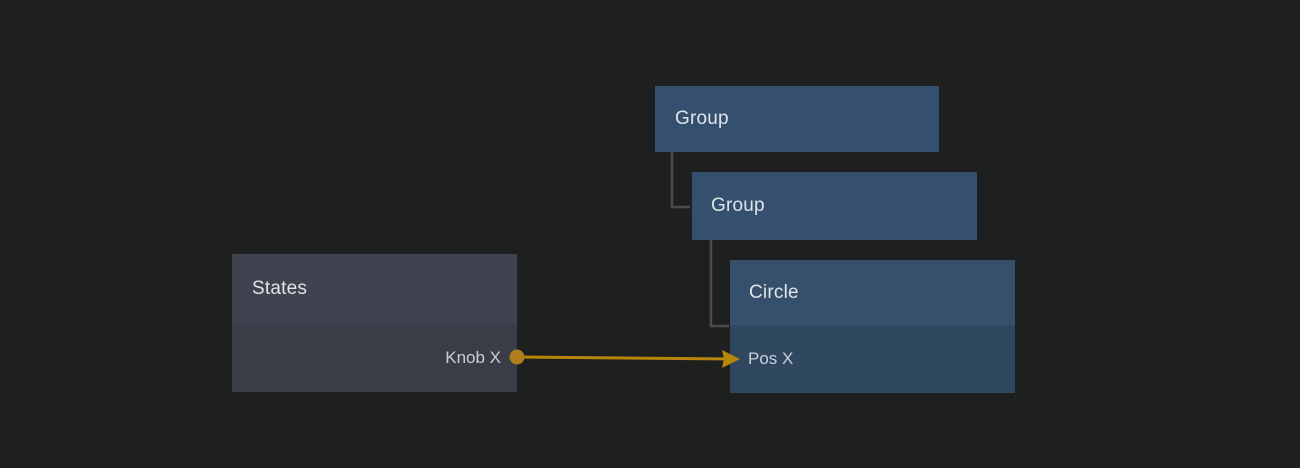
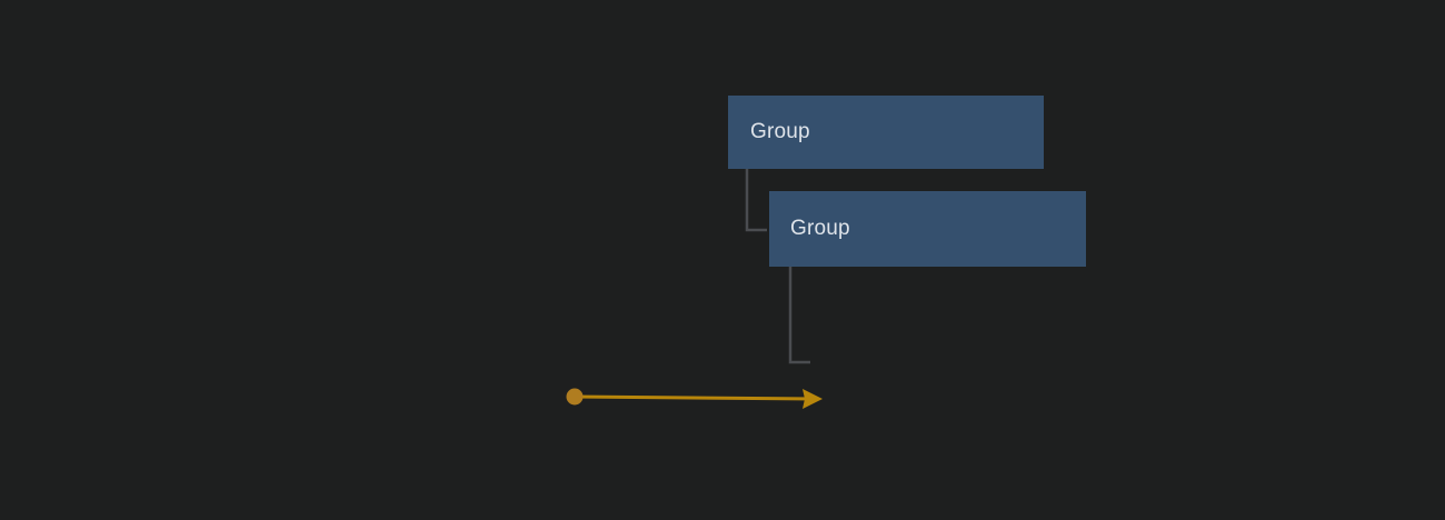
  Group
  Group
- Circle
- Pos X
- States
- Knob X
